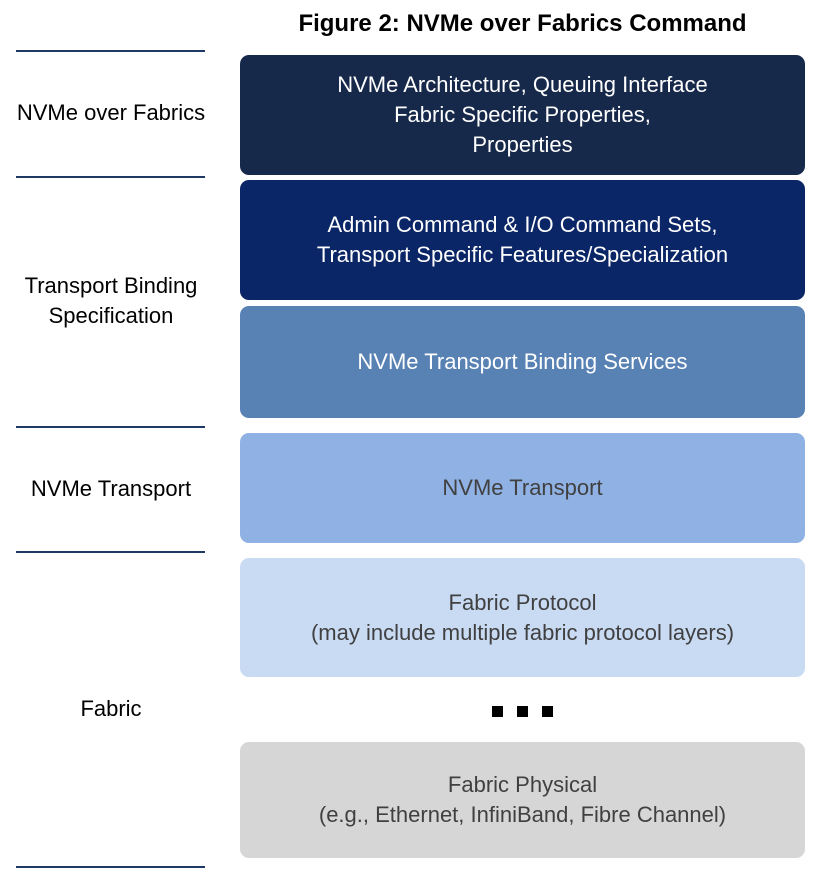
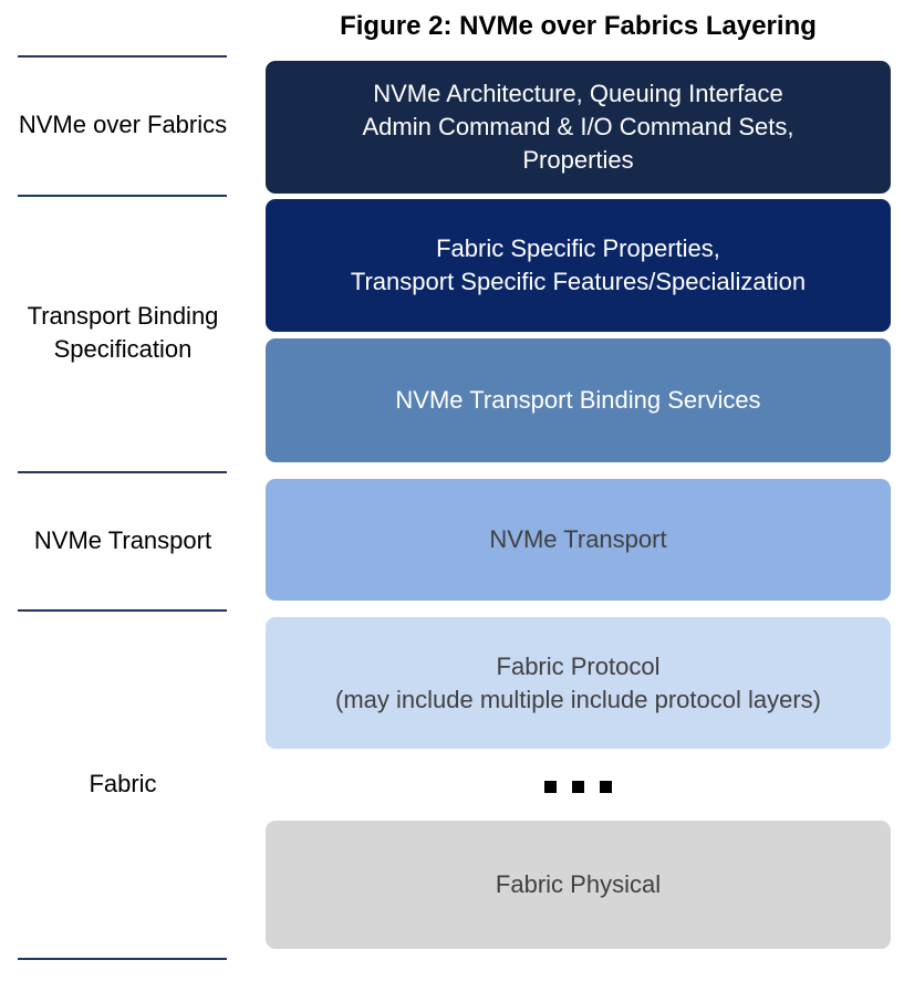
- Figure 2: NVMe over Fabrics Command
+ Figure 2: NVMe over Fabrics Layering
  NVMe over Fabrics
  Transport Binding Specification
  NVMe Transport
  Fabric
  NVMe Architecture, Queuing Interface
- Fabric Specific Properties,
+ Admin Command & I/O Command Sets,
  Properties
- Admin Command & I/O Command Sets,
+ Fabric Specific Properties,
  Transport Specific Features/Specialization
  NVMe Transport Binding Services
  NVMe Transport
  Fabric Protocol
- (may include multiple fabric protocol layers)
+ (may include multiple include protocol layers)
  Fabric Physical
- (e.g., Ethernet, InfiniBand, Fibre Channel)
